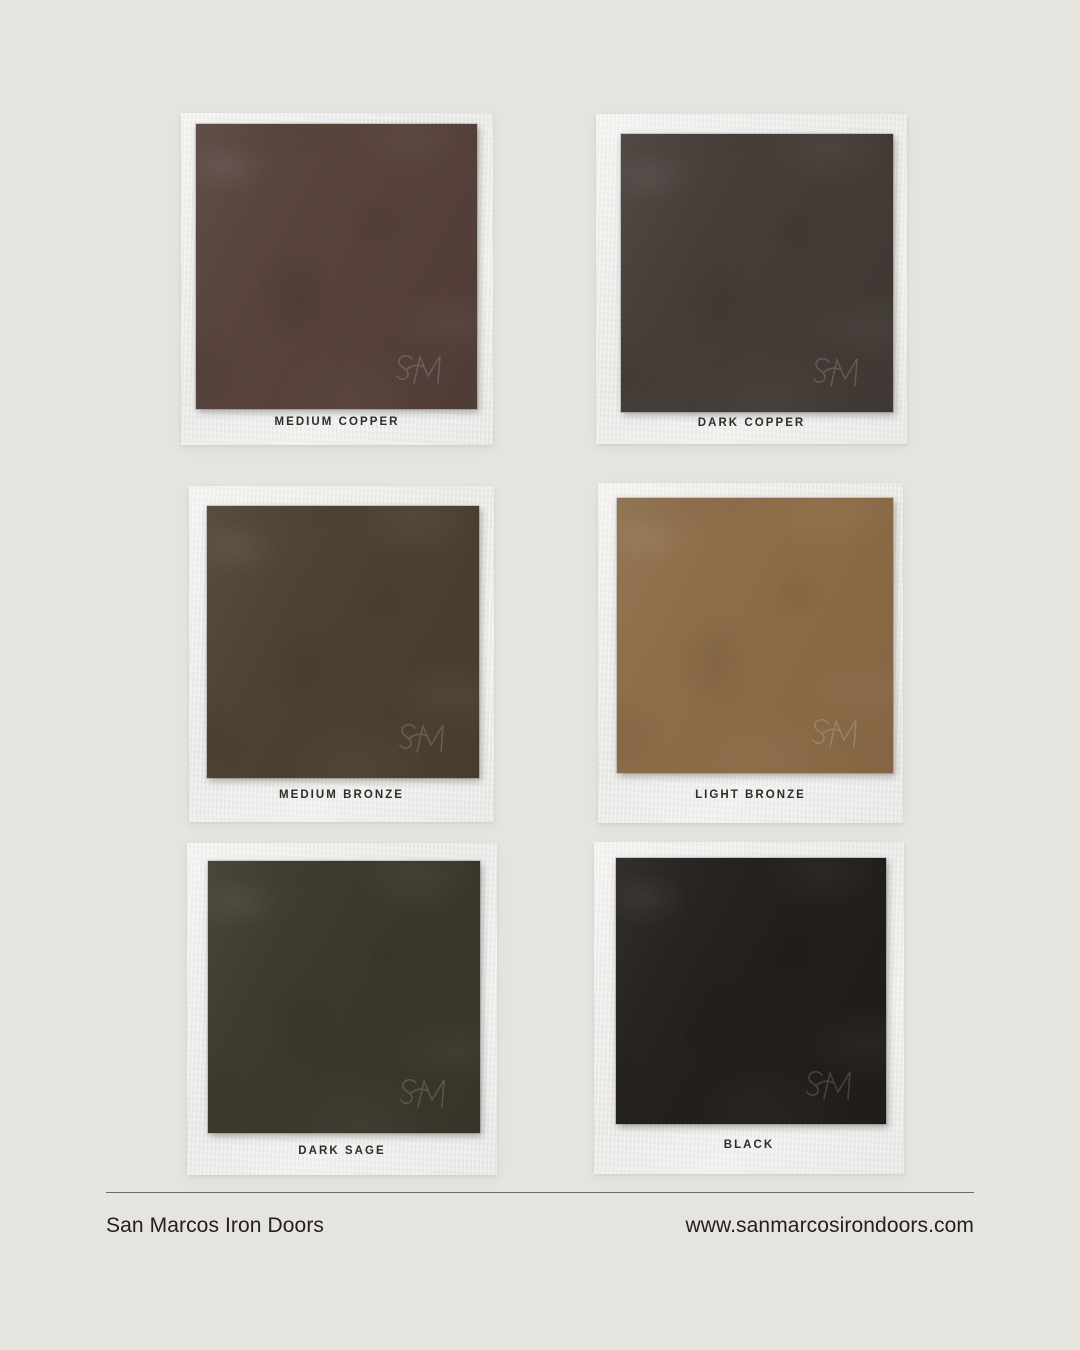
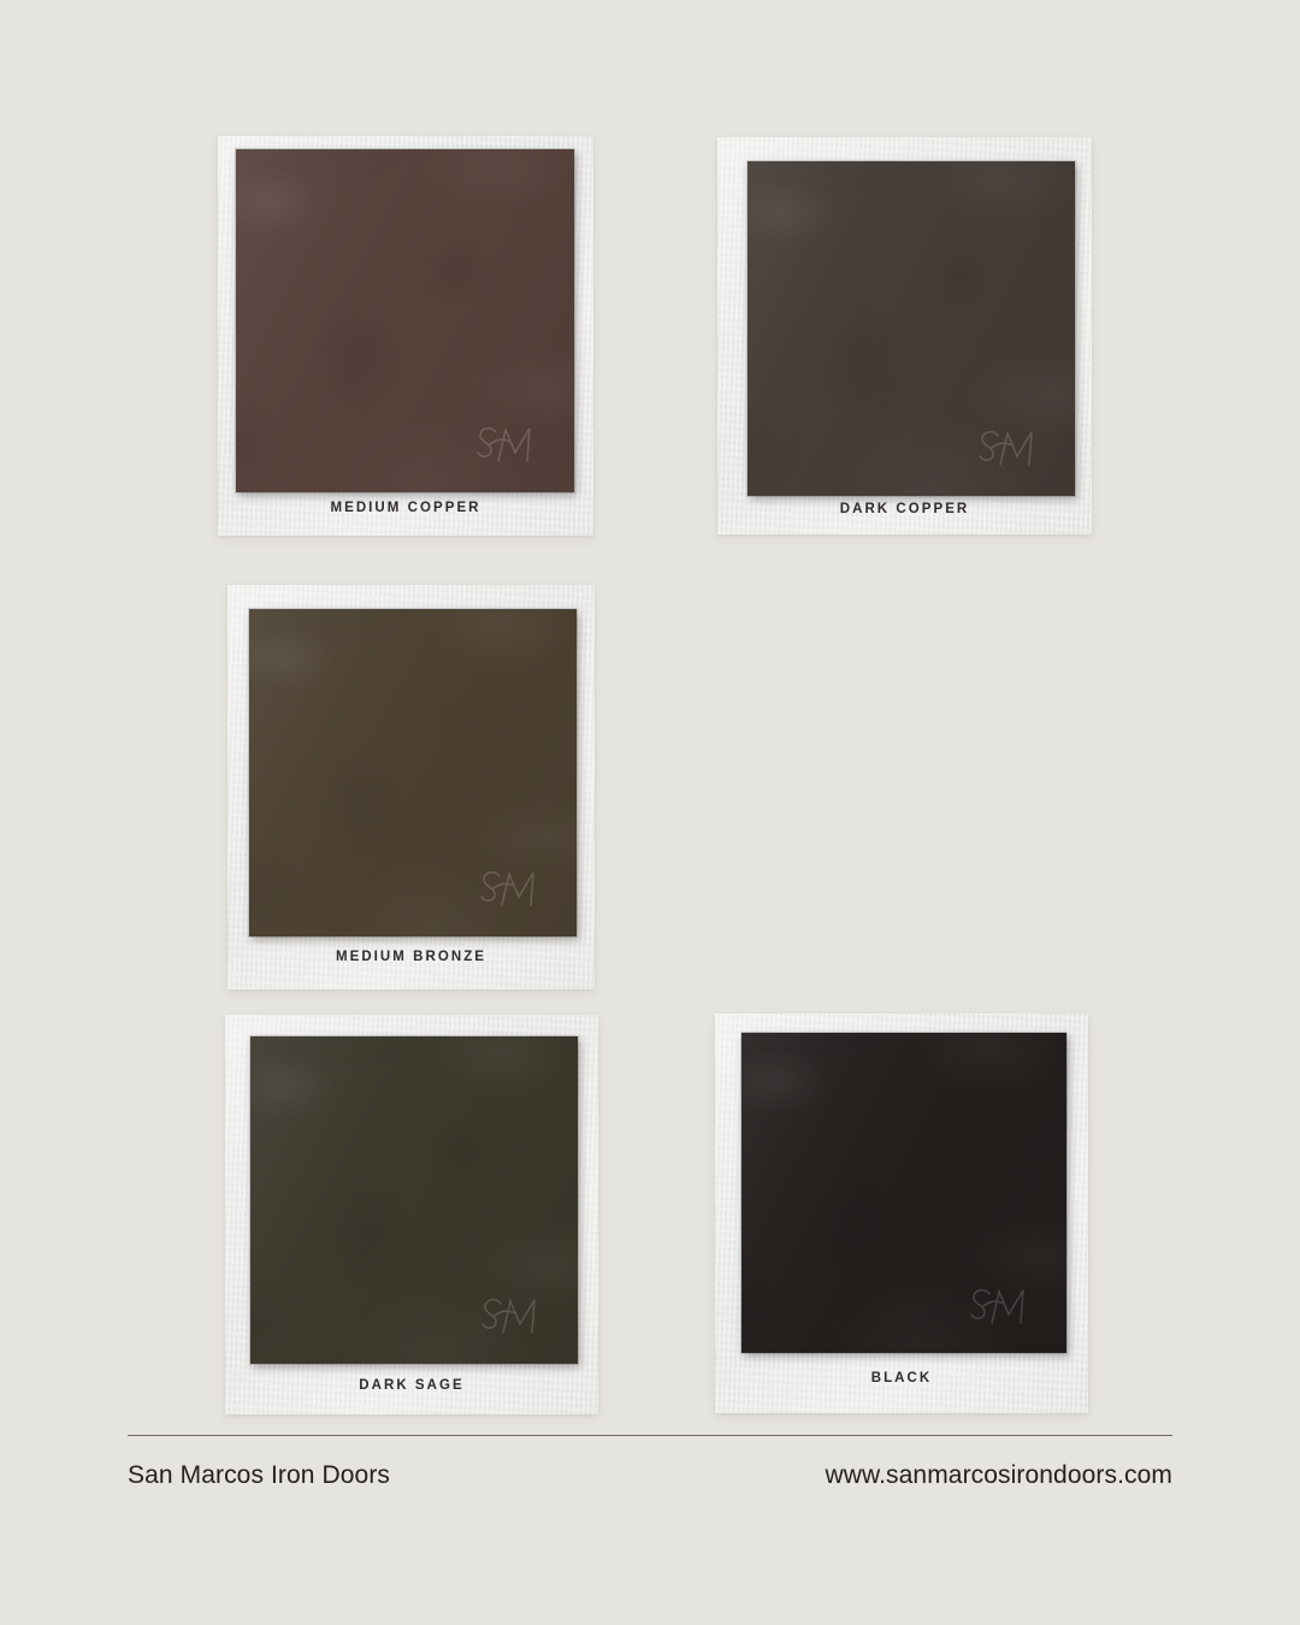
  MEDIUM COPPER
  DARK COPPER
  MEDIUM BRONZE
- LIGHT BRONZE
  DARK SAGE
  BLACK
  San Marcos Iron Doors
  www.sanmarcosirondoors.com
